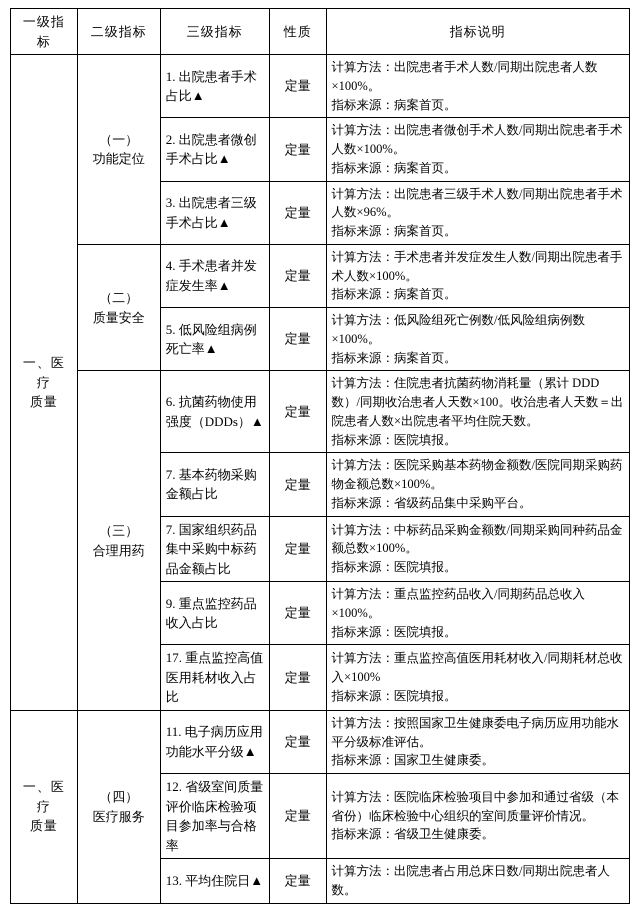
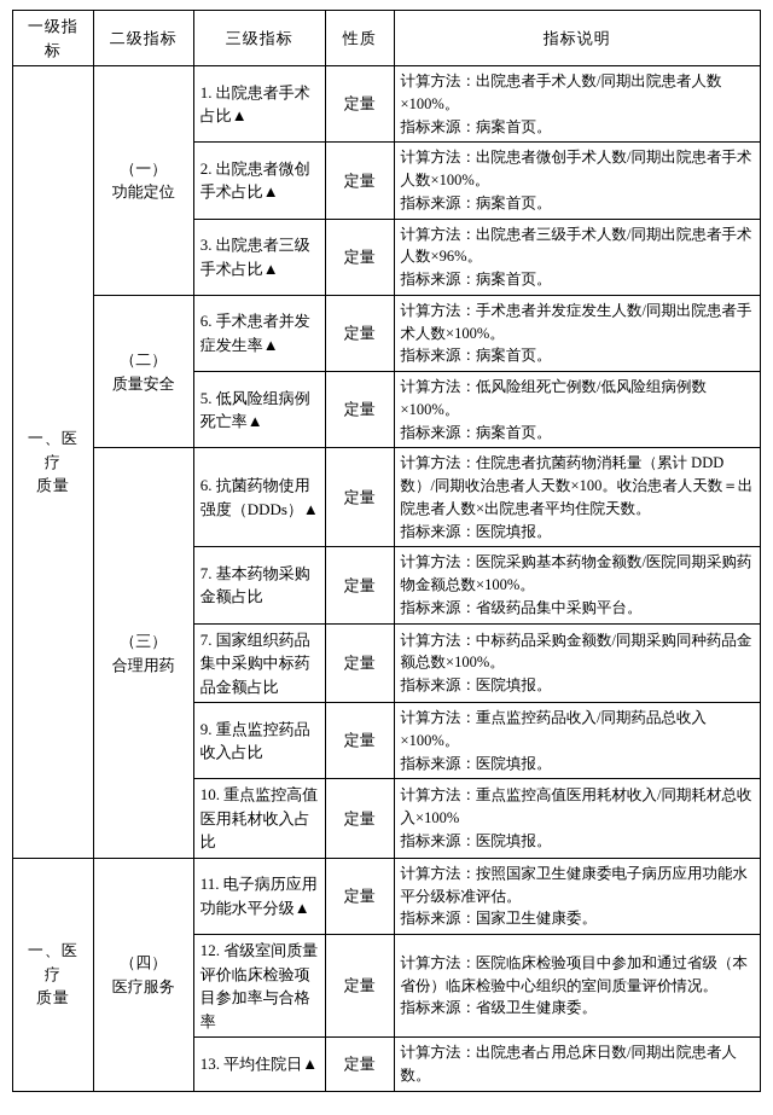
  一级指标	二级指标	三级指标	性质	指标说明
  一、医疗 质量	（一） 功能定位	1. 出院患者手术占比▲	定量	计算方法：出院患者手术人数/同期出院患者人数×100%。指标来源：病案首页。
  2. 出院患者微创手术占比▲	定量	计算方法：出院患者微创手术人数/同期出院患者手术人数×100%。指标来源：病案首页。
  3. 出院患者三级手术占比▲	定量	计算方法：出院患者三级手术人数/同期出院患者手术人数×96%。指标来源：病案首页。
- （二） 质量安全	4. 手术患者并发症发生率▲	定量	计算方法：手术患者并发症发生人数/同期出院患者手术人数×100%。指标来源：病案首页。
+ （二） 质量安全	6. 手术患者并发症发生率▲	定量	计算方法：手术患者并发症发生人数/同期出院患者手术人数×100%。指标来源：病案首页。
  5. 低风险组病例死亡率▲	定量	计算方法：低风险组死亡例数/低风险组病例数×100%。指标来源：病案首页。
  （三） 合理用药	6. 抗菌药物使用强度（DDDs）▲	定量	计算方法：住院患者抗菌药物消耗量（累计 DDD 数）/同期收治患者人天数×100。收治患者人天数＝出院患者人数×出院患者平均住院天数。指标来源：医院填报。
  7. 基本药物采购金额占比	定量	计算方法：医院采购基本药物金额数/医院同期采购药物金额总数×100%。指标来源：省级药品集中采购平台。
  7. 国家组织药品集中采购中标药品金额占比	定量	计算方法：中标药品采购金额数/同期采购同种药品金额总数×100%。指标来源：医院填报。
  9. 重点监控药品收入占比	定量	计算方法：重点监控药品收入/同期药品总收入×100%。指标来源：医院填报。
- 17. 重点监控高值医用耗材收入占比	定量	计算方法：重点监控高值医用耗材收入/同期耗材总收入×100%指标来源：医院填报。
+ 10. 重点监控高值医用耗材收入占比	定量	计算方法：重点监控高值医用耗材收入/同期耗材总收入×100%指标来源：医院填报。
  一、医疗 质量	（四） 医疗服务	11. 电子病历应用功能水平分级▲	定量	计算方法：按照国家卫生健康委电子病历应用功能水平分级标准评估。指标来源：国家卫生健康委。
  12. 省级室间质量评价临床检验项目参加率与合格率	定量	计算方法：医院临床检验项目中参加和通过省级（本省份）临床检验中心组织的室间质量评价情况。指标来源：省级卫生健康委。
  13. 平均住院日▲	定量	计算方法：出院患者占用总床日数/同期出院患者人数。
